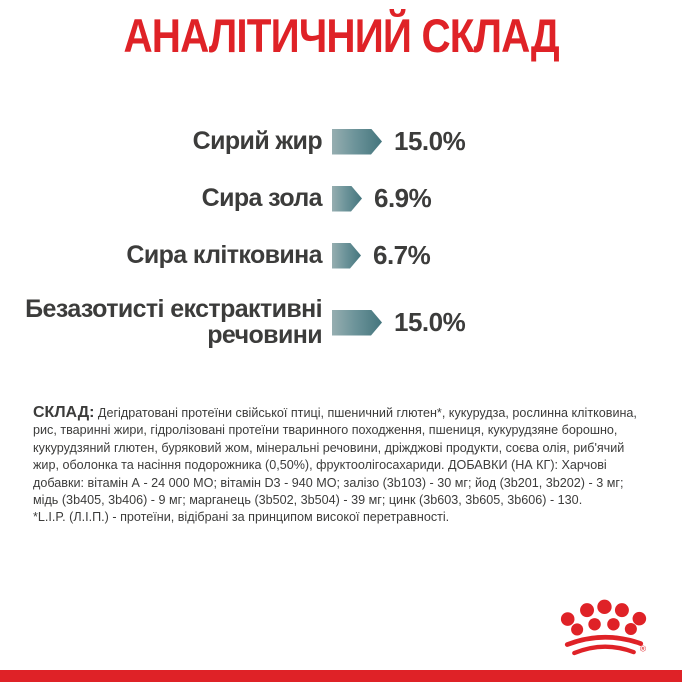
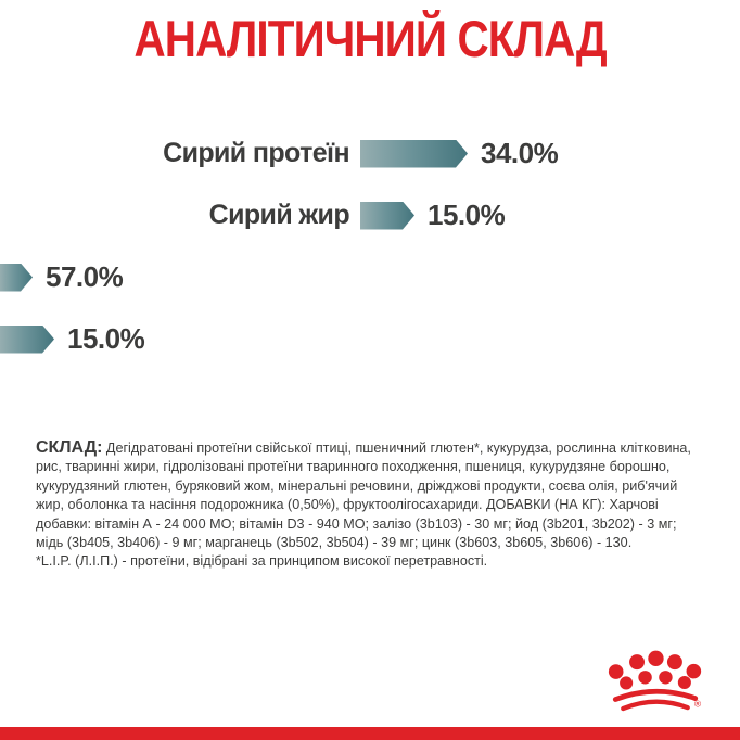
  АНАЛІТИЧНИЙ СКЛАД
+ Сирий протеїн
+ 34.0%
  Сирий жир
  15.0%
- Сира зола
- 6.9%
+ 57.0%
- Сира клітковина
- 6.7%
- Безазотисті екстрактивні речовини
  15.0%
  СКЛАД: Дегідратовані протеїни свійської птиці, пшеничний глютен*, кукурудза, рослинна клітковина, рис, тваринні жири, гідролізовані протеїни тваринного походження, пшениця, кукурудзяне борошно, кукурудзяний глютен, буряковий жом, мінеральні речовини, дріжджові продукти, соєва олія, риб'ячий жир, оболонка та насіння подорожника (0,50%), фруктоолігосахариди. ДОБАВКИ (НА КГ): Харчові добавки: вітамін А - 24 000 МО; вітамін D3 - 940 МО; залізо (3b103) - 30 мг; йод (3b201, 3b202) - 3 мг; мідь (3b405, 3b406) - 9 мг; марганець (3b502, 3b504) - 39 мг; цинк (3b603, 3b605, 3b606) - 130.
  *L.I.P. (Л.І.П.) - протеїни, відібрані за принципом високої перетравності.
  ®
